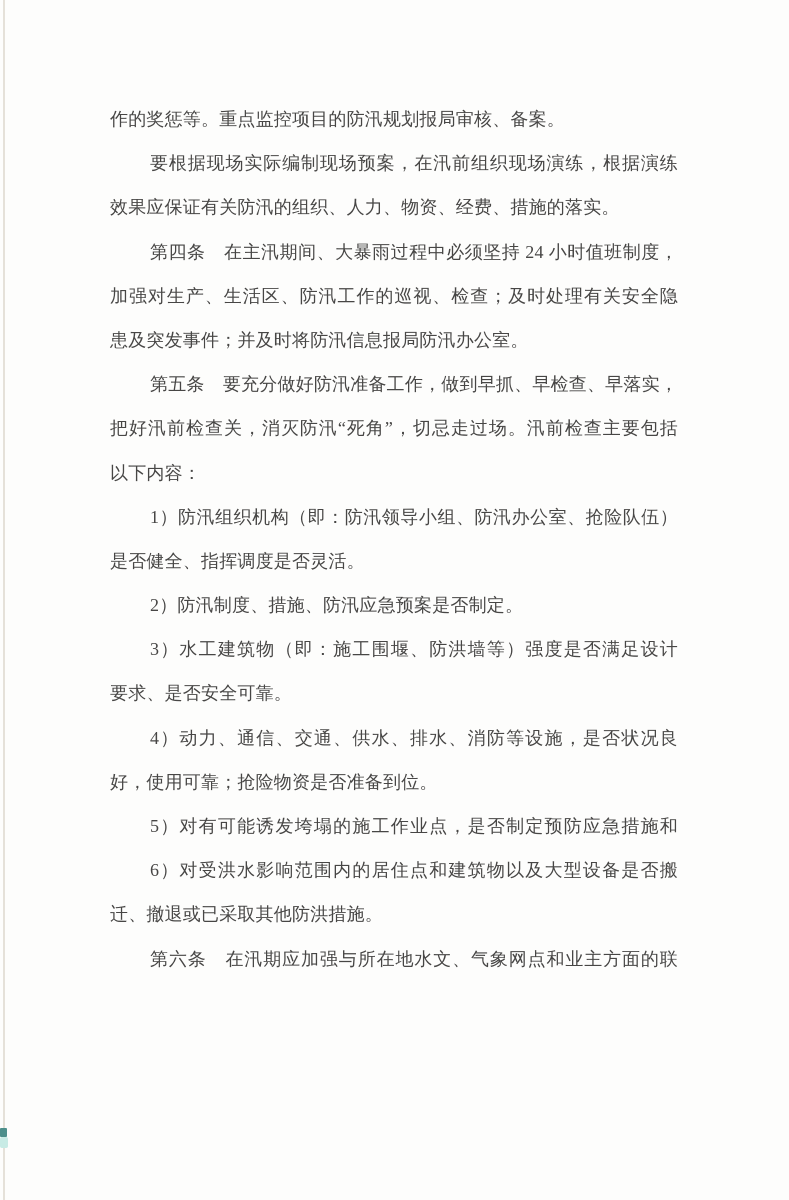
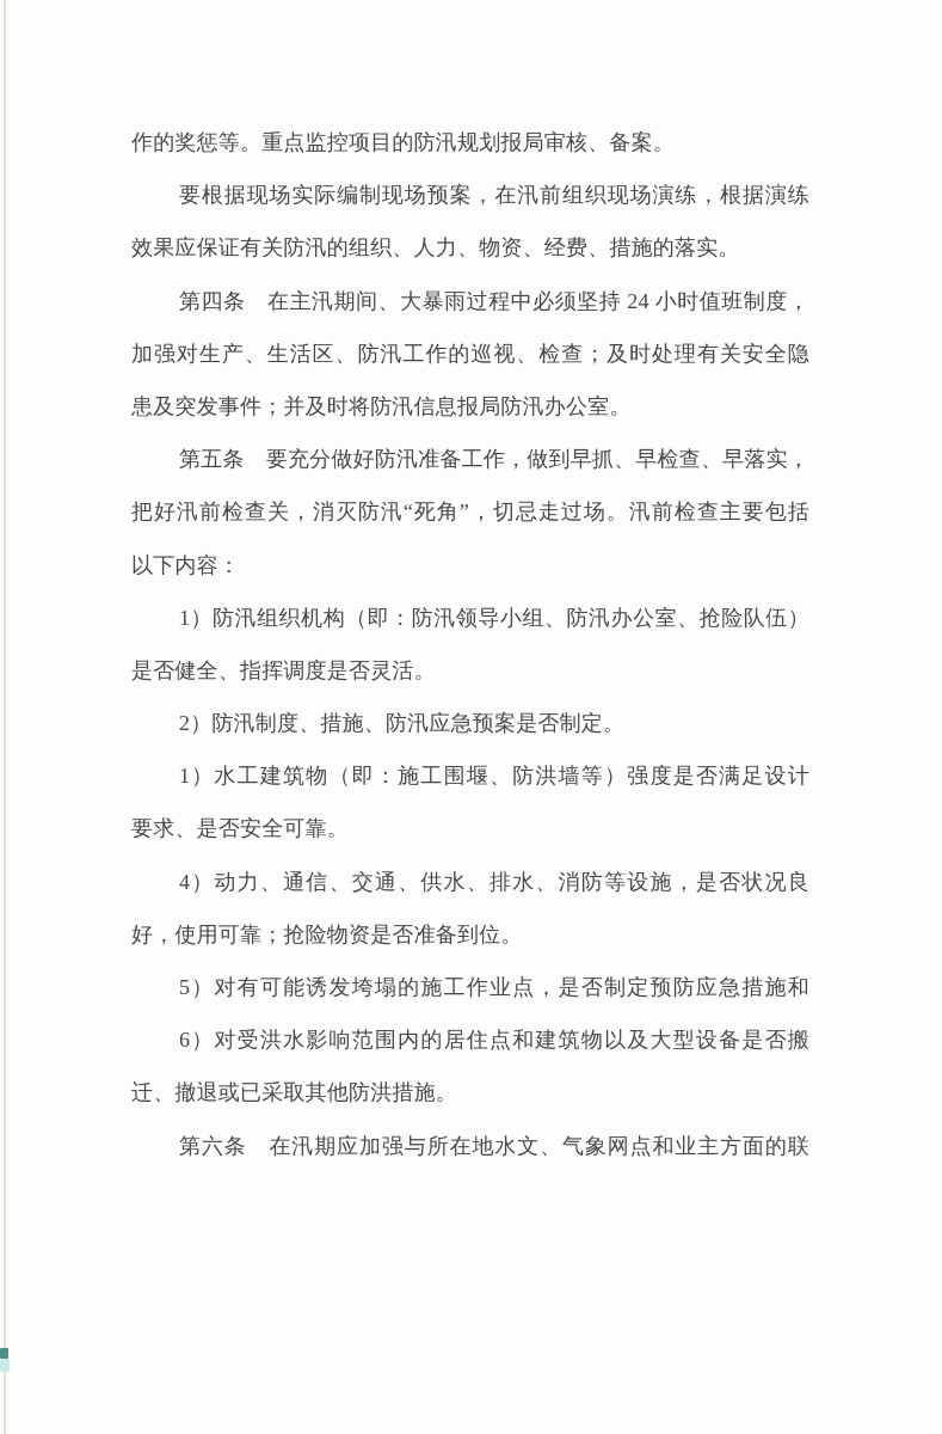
  作的奖惩等。重点监控项目的防汛规划报局审核、备案。
  要根据现场实际编制现场预案，在汛前组织现场演练，根据演练
  效果应保证有关防汛的组织、人力、物资、经费、措施的落实。
  第四条 在主汛期间、大暴雨过程中必须坚持 24 小时值班制度，
  加强对生产、生活区、防汛工作的巡视、检查；及时处理有关安全隐
  患及突发事件；并及时将防汛信息报局防汛办公室。
  第五条 要充分做好防汛准备工作，做到早抓、早检查、早落实，
  把好汛前检查关，消灭防汛“死角”，切忌走过场。汛前检查主要包括
  以下内容：
  1）防汛组织机构（即：防汛领导小组、防汛办公室、抢险队伍）
  是否健全、指挥调度是否灵活。
  2）防汛制度、措施、防汛应急预案是否制定。
- 3）水工建筑物（即：施工围堰、防洪墙等）强度是否满足设计
+ 1）水工建筑物（即：施工围堰、防洪墙等）强度是否满足设计
  要求、是否安全可靠。
  4）动力、通信、交通、供水、排水、消防等设施，是否状况良
  好，使用可靠；抢险物资是否准备到位。
  5）对有可能诱发垮塌的施工作业点，是否制定预防应急措施和
  6）对受洪水影响范围内的居住点和建筑物以及大型设备是否搬
  迁、撤退或已采取其他防洪措施。
  第六条 在汛期应加强与所在地水文、气象网点和业主方面的联
